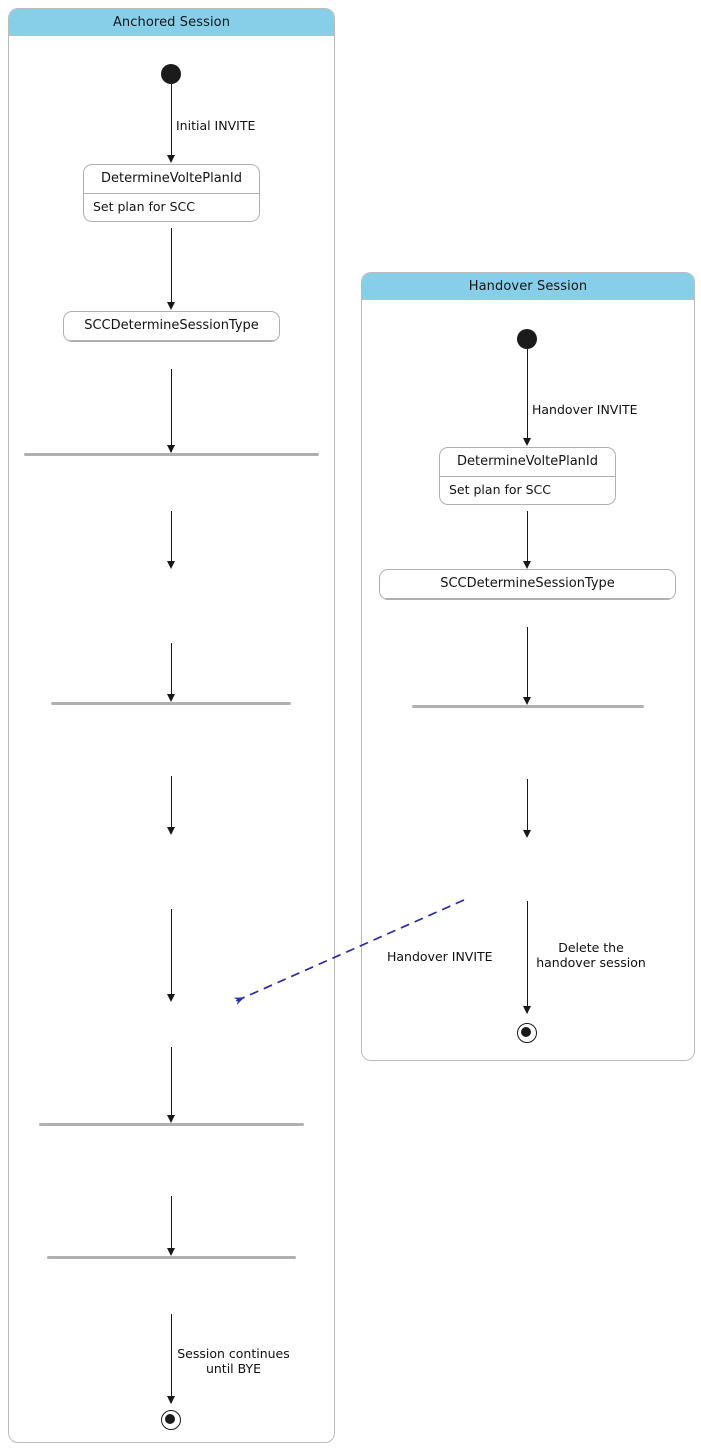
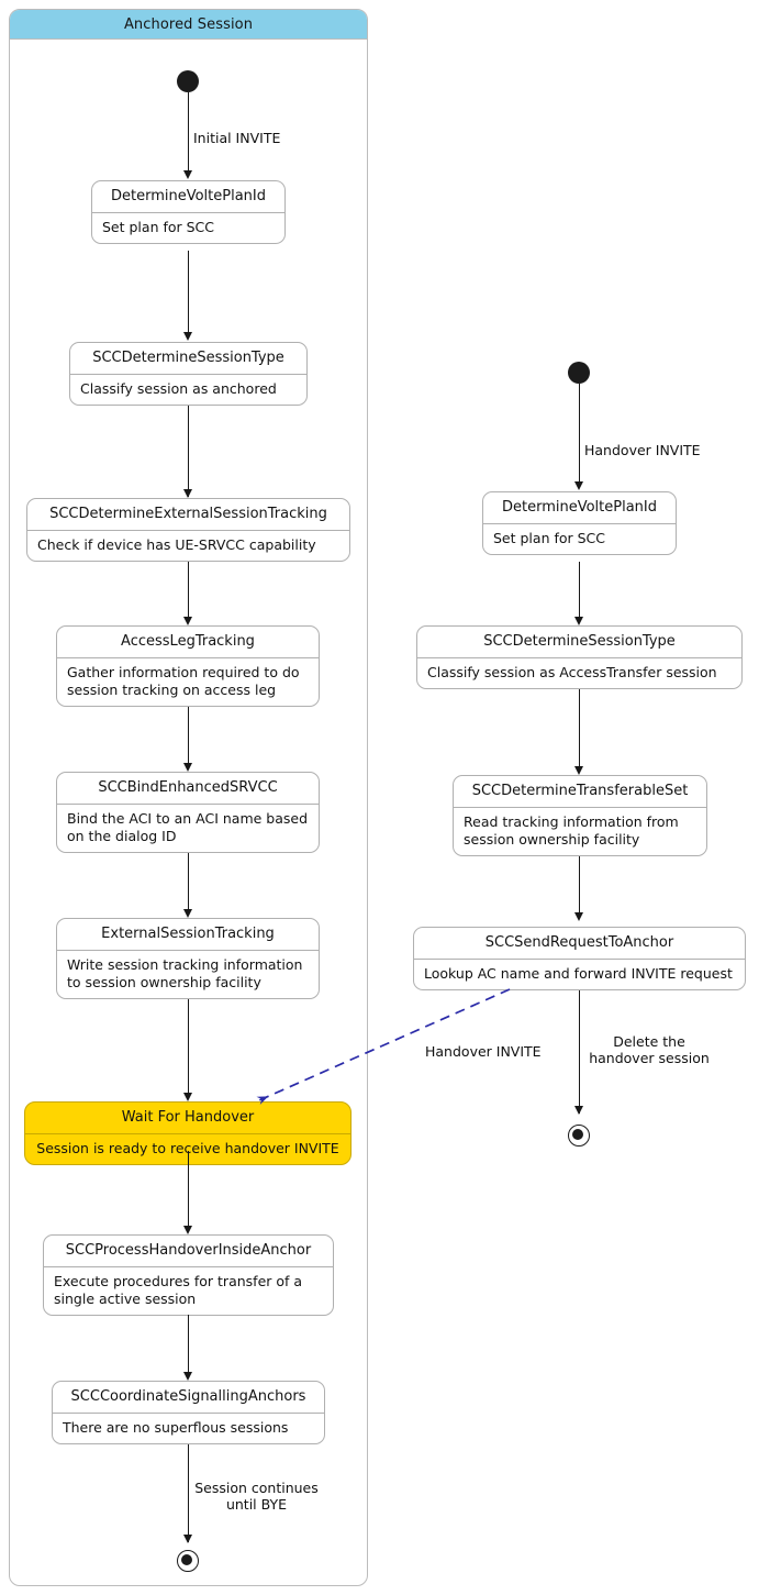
  Anchored Session
  Initial INVITE
  DetermineVoltePlanId
  Set plan for SCC
  SCCDetermineSessionType
+ Classify session as anchored
+ SCCDetermineExternalSessionTracking
+ Check if device has UE-SRVCC capability
+ AccessLegTracking
+ Gather information required to do
+ session tracking on access leg
+ SCCBindEnhancedSRVCC
+ Bind the ACI to an ACI name based
+ on the dialog ID
+ ExternalSessionTracking
+ Write session tracking information
+ to session ownership facility
+ Wait For Handover
+ Session is ready to receive handover INVITE
+ SCCProcessHandoverInsideAnchor
+ Execute procedures for transfer of a
+ single active session
+ SCCCoordinateSignallingAnchors
+ There are no superflous sessions
  Session continues
  until BYE
- Handover Session
  Handover INVITE
  DetermineVoltePlanId
  Set plan for SCC
  SCCDetermineSessionType
+ Classify session as AccessTransfer session
+ SCCDetermineTransferableSet
+ Read tracking information from
+ session ownership facility
+ SCCSendRequestToAnchor
+ Lookup AC name and forward INVITE request
  Delete the
  handover session
  Handover INVITE
